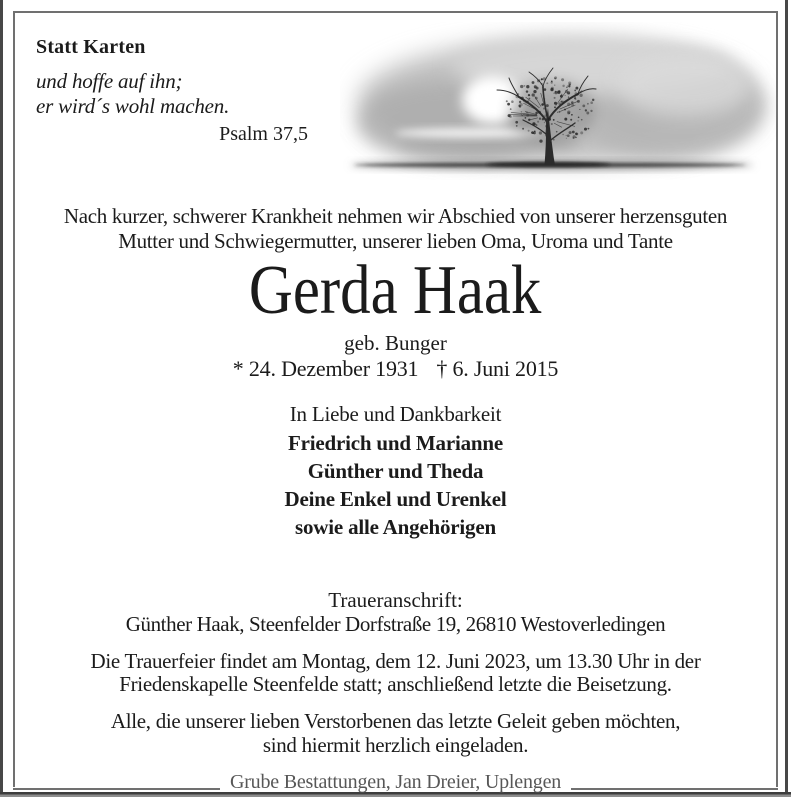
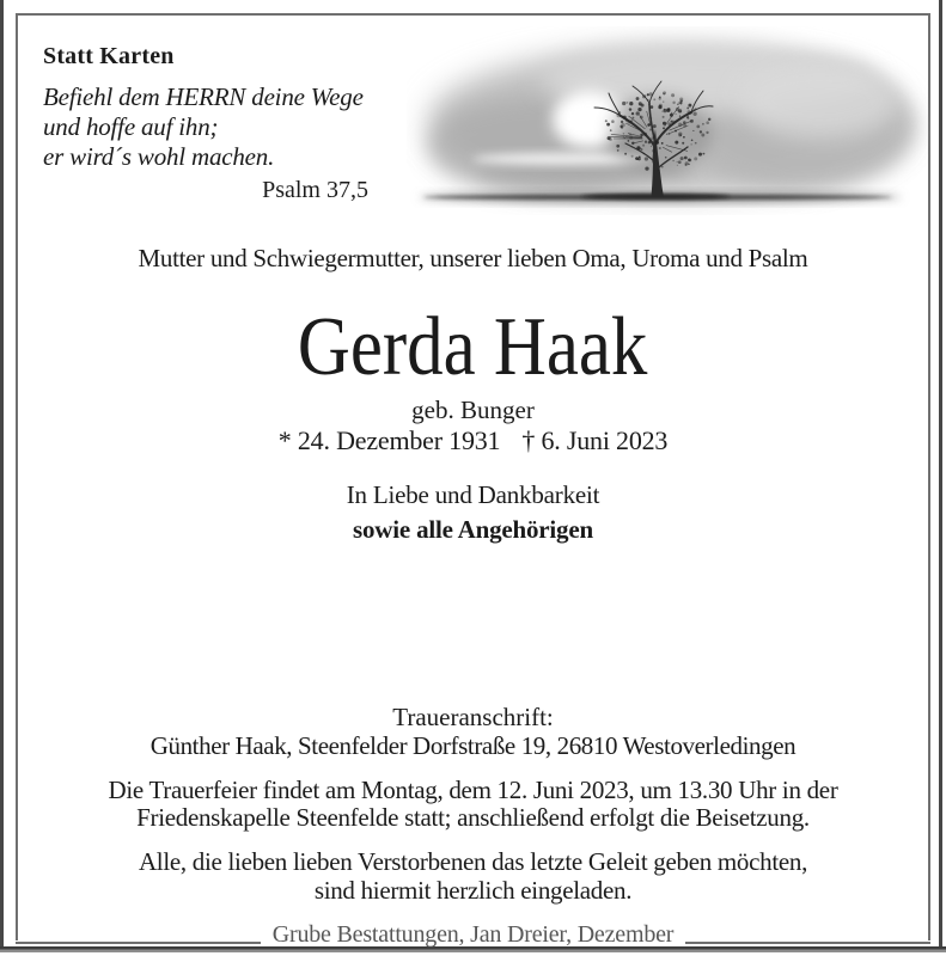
  Statt Karten
+ Befiehl dem HERRN deine Wege
  und hoffe auf ihn;
  er wird´s wohl machen.
  Psalm 37,5
- Nach kurzer, schwerer Krankheit nehmen wir Abschied von unserer herzensguten
- Mutter und Schwiegermutter, unserer lieben Oma, Uroma und Tante
+ Mutter und Schwiegermutter, unserer lieben Oma, Uroma und Psalm
  Gerda Haak
  geb. Bunger
- * 24. Dezember 1931 † 6. Juni 2015
+ * 24. Dezember 1931 † 6. Juni 2023
  In Liebe und Dankbarkeit
- Friedrich und Marianne
- Günther und Theda
- Deine Enkel und Urenkel
  sowie alle Angehörigen
  Traueranschrift:
  Günther Haak, Steenfelder Dorfstraße 19, 26810 Westoverledingen
  Die Trauerfeier findet am Montag, dem 12. Juni 2023, um 13.30 Uhr in der
- Friedenskapelle Steenfelde statt; anschließend letzte die Beisetzung.
+ Friedenskapelle Steenfelde statt; anschließend erfolgt die Beisetzung.
- Alle, die unserer lieben Verstorbenen das letzte Geleit geben möchten,
+ Alle, die lieben lieben Verstorbenen das letzte Geleit geben möchten,
  sind hiermit herzlich eingeladen.
- Grube Bestattungen, Jan Dreier, Uplengen
+ Grube Bestattungen, Jan Dreier, Dezember
